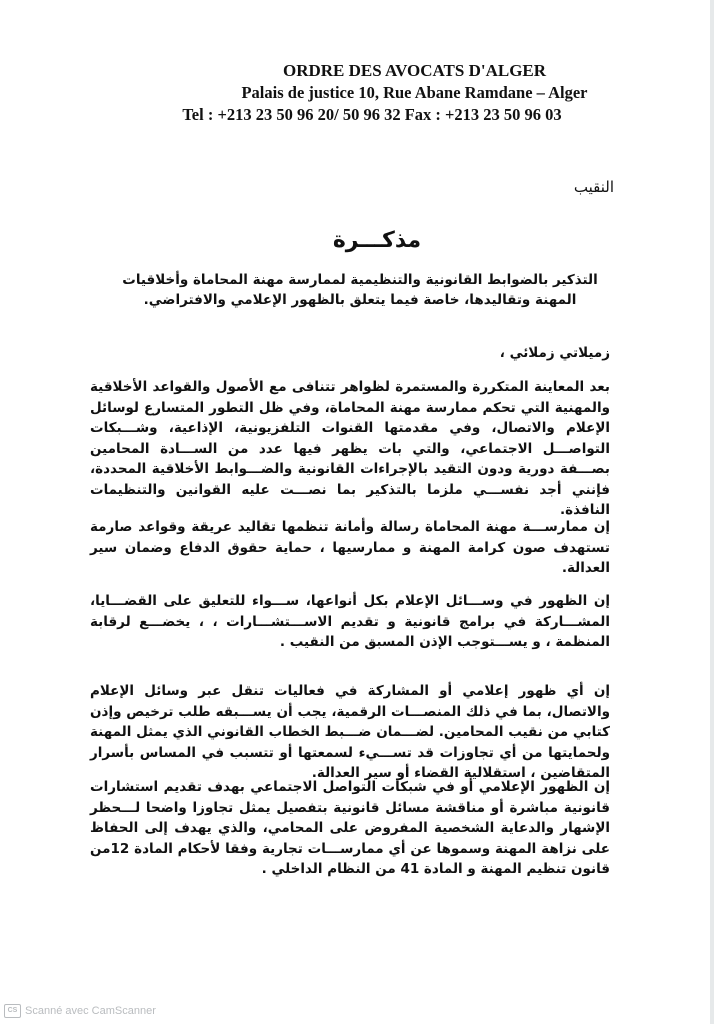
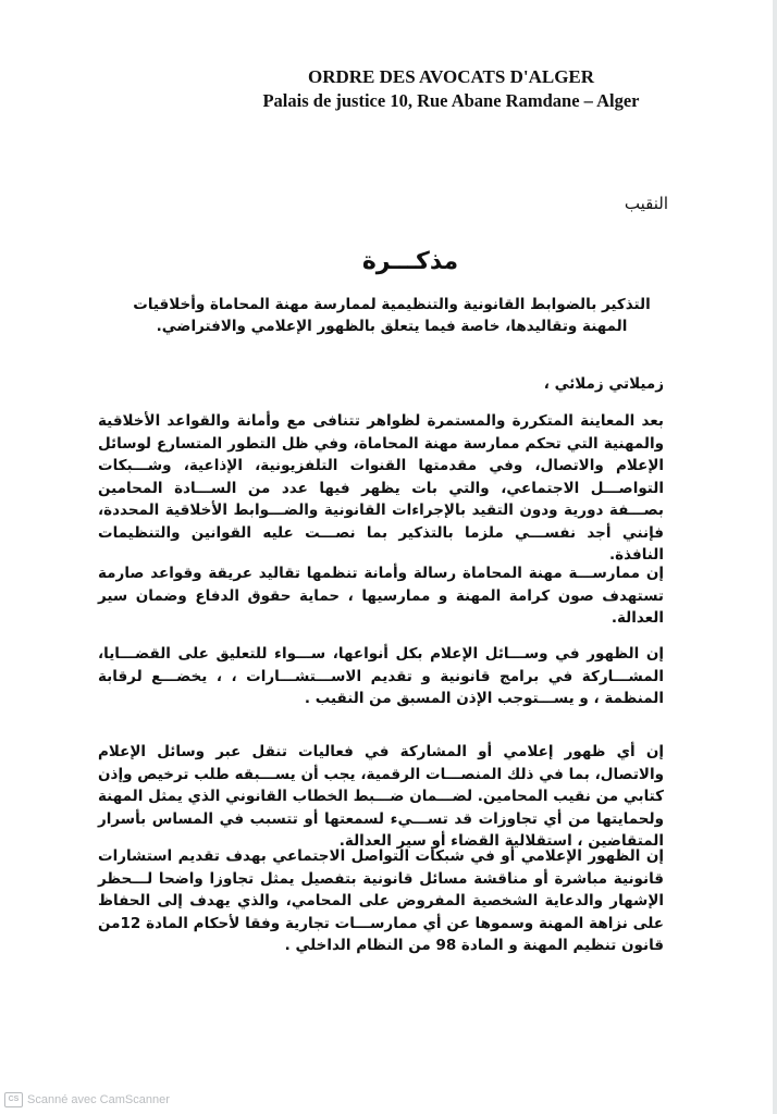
  ORDRE DES AVOCATS D'ALGER
  Palais de justice 10, Rue Abane Ramdane – Alger
- Tel : +213 23 50 96 20/ 50 96 32 Fax : +213 23 50 96 03
  النقيب
  مذكـــرة
  التذكير بالضوابط القانونية والتنظيمية لممارسة مهنة المحاماة وأخلاقيات المهنة وتقاليدها، خاصة فيما يتعلق بالظهور الإعلامي والافتراضي.
  زميلاتي زملائي ،
- بعد المعاينة المتكررة والمستمرة لظواهر تتنافى مع الأصول والقواعد الأخلاقية والمهنية التي تحكم ممارسة مهنة المحاماة، وفي ظل التطور المتسارع لوسائل الإعلام والاتصال، وفي مقدمتها القنوات التلفزيونية، الإذاعية، وشـــبكات التواصـــل الاجتماعي، والتي بات يظهر فيها عدد من الســـادة المحامين بصـــفة دورية ودون التقيد بالإجراءات القانونية والضـــوابط الأخلاقية المحددة، فإنني أجد نفســـي ملزما بالتذكير بما نصـــت عليه القوانين والتنظيمات النافذة.
+ بعد المعاينة المتكررة والمستمرة لظواهر تتنافى مع وأمانة والقواعد الأخلاقية والمهنية التي تحكم ممارسة مهنة المحاماة، وفي ظل التطور المتسارع لوسائل الإعلام والاتصال، وفي مقدمتها القنوات التلفزيونية، الإذاعية، وشـــبكات التواصـــل الاجتماعي، والتي بات يظهر فيها عدد من الســـادة المحامين بصـــفة دورية ودون التقيد بالإجراءات القانونية والضـــوابط الأخلاقية المحددة، فإنني أجد نفســـي ملزما بالتذكير بما نصـــت عليه القوانين والتنظيمات النافذة.
  إن ممارســـة مهنة المحاماة رسالة وأمانة تنظمها تقاليد عريقة وقواعد صارمة تستهدف صون كرامة المهنة و ممارسيها ، حماية حقوق الدفاع وضمان سير العدالة.
  إن الظهور في وســـائل الإعلام بكل أنواعها، ســـواء للتعليق على القضـــايا، المشـــاركة في برامج قانونية و تقديم الاســـتشـــارات ، ، يخضـــع لرقابة المنظمة ، و يســـتوجب الإذن المسبق من النقيب .
  إن أي ظهور إعلامي أو المشاركة في فعاليات تنقل عبر وسائل الإعلام والاتصال، بما في ذلك المنصـــات الرقمية، يجب أن يســـبقه طلب ترخيص وإذن كتابي من نقيب المحامين. لضـــمان ضـــبط الخطاب القانوني الذي يمثل المهنة ولحمايتها من أي تجاوزات قد تســـيء لسمعتها أو تتسبب في المساس بأسرار المتقاضين ، استقلالية القضاء أو سير العدالة.
- إن الظهور الإعلامي أو في شبكات التواصل الاجتماعي بهدف تقديم استشارات قانونية مباشرة أو مناقشة مسائل قانونية بتفصيل يمثل تجاوزا واضحا لـــحظر الإشهار والدعاية الشخصية المفروض على المحامي، والذي يهدف إلى الحفاظ على نزاهة المهنة وسموها عن أي ممارســـات تجارية وفقا لأحكام المادة 12من قانون تنظيم المهنة و المادة 41 من النظام الداخلي .
+ إن الظهور الإعلامي أو في شبكات التواصل الاجتماعي بهدف تقديم استشارات قانونية مباشرة أو مناقشة مسائل قانونية بتفصيل يمثل تجاوزا واضحا لـــحظر الإشهار والدعاية الشخصية المفروض على المحامي، والذي يهدف إلى الحفاظ على نزاهة المهنة وسموها عن أي ممارســـات تجارية وفقا لأحكام المادة 12من قانون تنظيم المهنة و المادة 98 من النظام الداخلي .
  Scanné avec CamScanner
